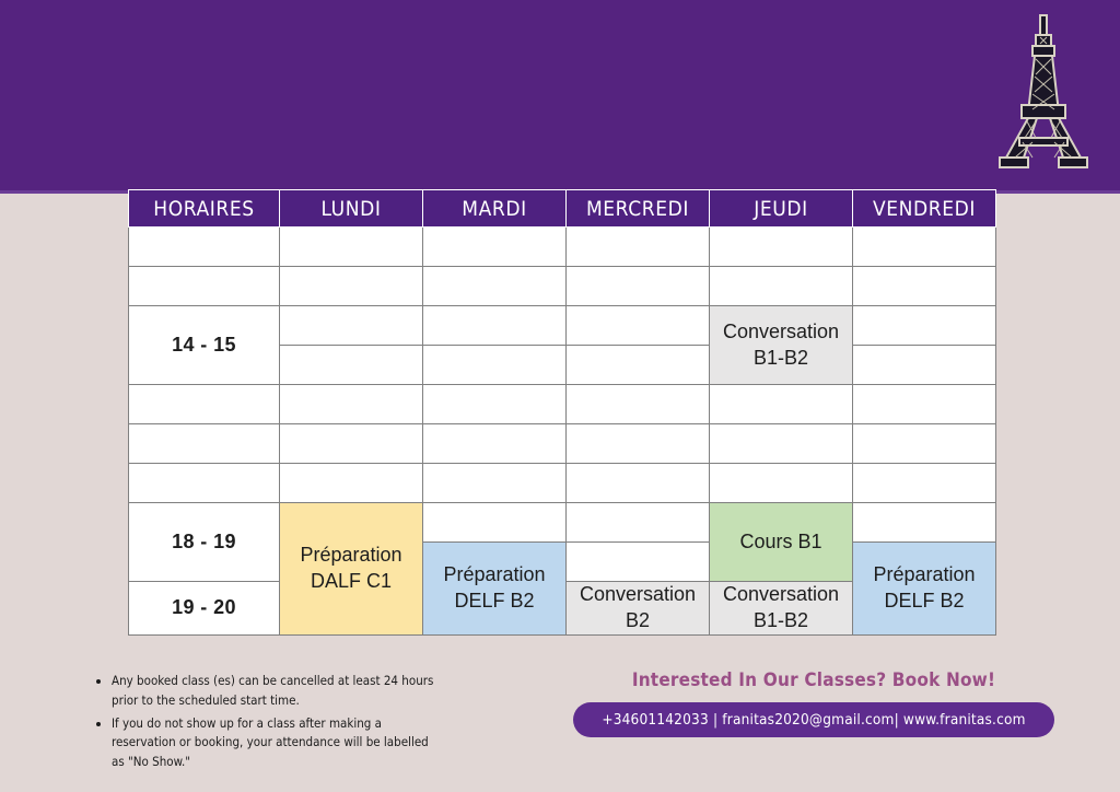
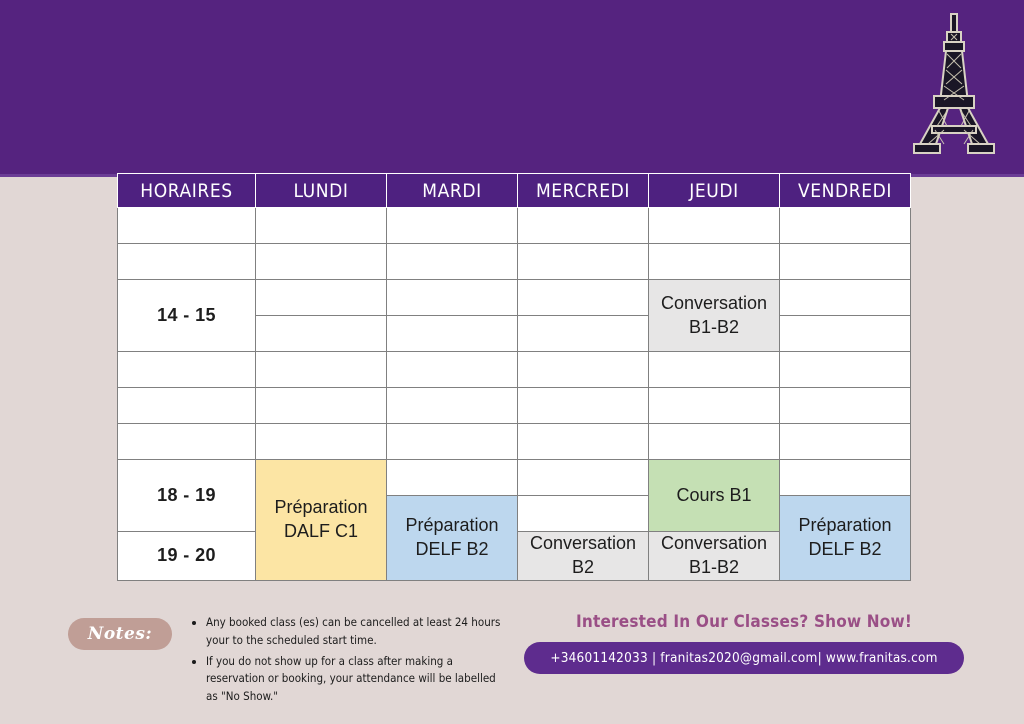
  HORAIRES	LUNDI	MARDI	MERCREDI	JEUDI	VENDREDI
  14 - 15				Conversation B1-B2
  18 - 19	Préparation DALF C1			Cours B1
  Préparation DELF B2		Préparation DELF B2
  19 - 20	Conversation B2	Conversation B1-B2
+ Notes:
- Any booked class (es) can be cancelled at least 24 hours prior to the scheduled start time.
+ Any booked class (es) can be cancelled at least 24 hours your to the scheduled start time.
  If you do not show up for a class after making a reservation or booking, your attendance will be labelled as "No Show."
- Interested In Our Classes? Book Now!
+ Interested In Our Classes? Show Now!
  +34601142033 | franitas2020@gmail.com| www.franitas.com
